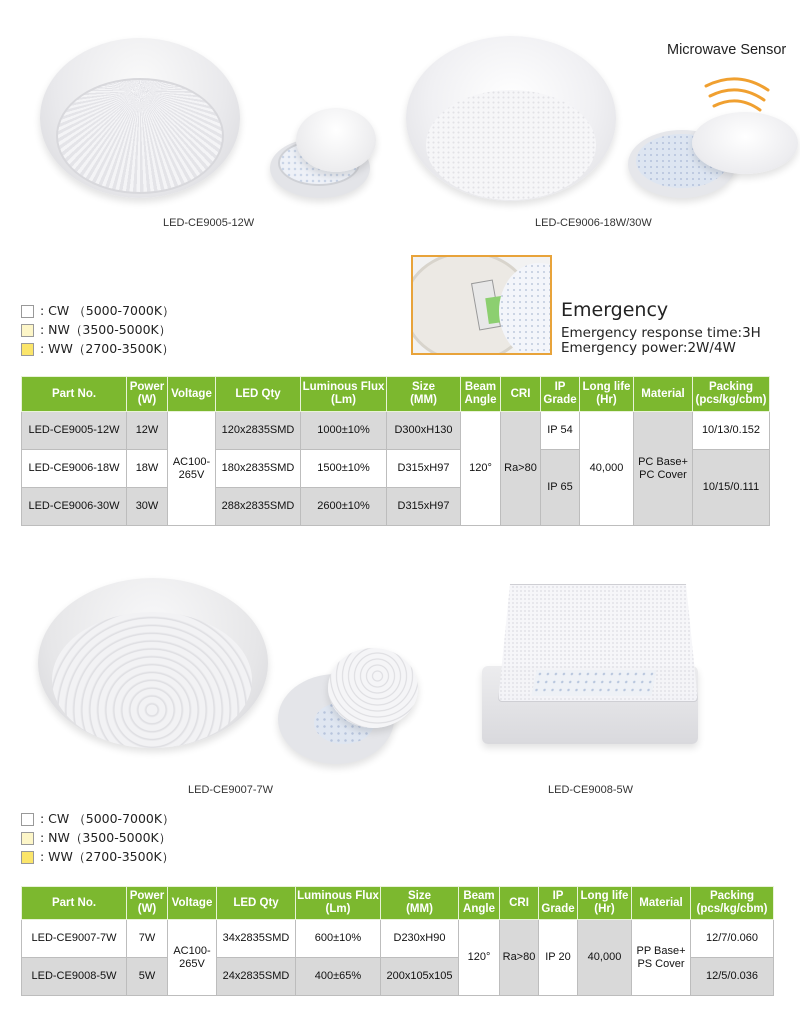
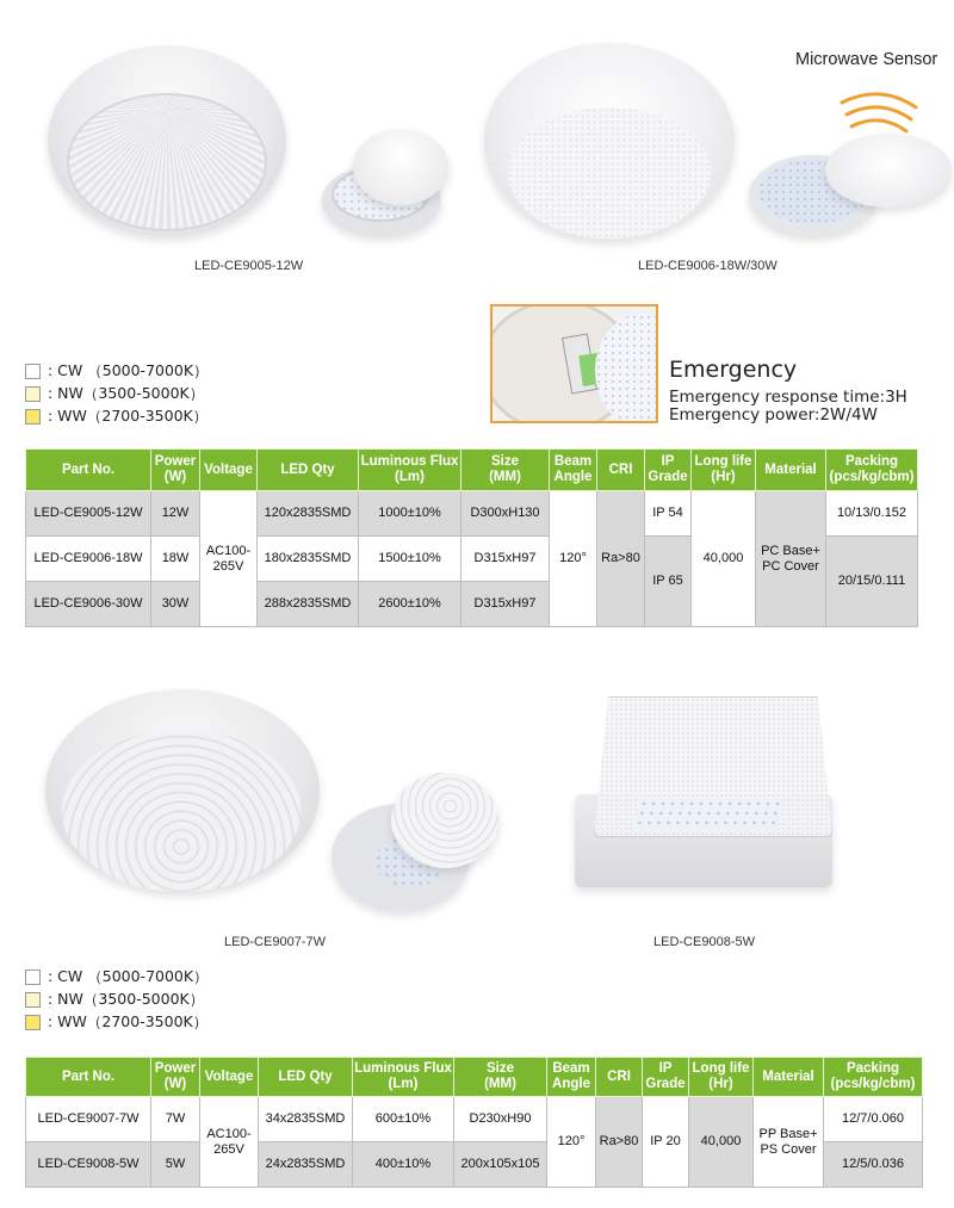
  LED-CE9005-12W
  Microwave Sensor
  LED-CE9006-18W/30W
  : CW （5000-7000K）
  : NW（3500-5000K）
  : WW（2700-3500K）
  Emergency
  Emergency response time:3H
  Emergency power:2W/4W
  Part No.	Power(W)	Voltage	LED Qty	Luminous Flux(Lm)	Size(MM)	BeamAngle	CRI	IPGrade	Long life(Hr)	Material	Packing(pcs/kg/cbm)
  LED-CE9005-12W	12W	AC100-265V	120x2835SMD	1000±10%	D300xH130	120°	Ra>80	IP 54	40,000	PC Base+PC Cover	10/13/0.152
- LED-CE9006-18W	18W	180x2835SMD	1500±10%	D315xH97	IP 65	10/15/0.111
+ LED-CE9006-18W	18W	180x2835SMD	1500±10%	D315xH97	IP 65	20/15/0.111
  LED-CE9006-30W	30W	288x2835SMD	2600±10%	D315xH97
  LED-CE9007-7W
  LED-CE9008-5W
  : CW （5000-7000K）
  : NW（3500-5000K）
  : WW（2700-3500K）
  Part No.	Power(W)	Voltage	LED Qty	Luminous Flux(Lm)	Size(MM)	BeamAngle	CRI	IPGrade	Long life(Hr)	Material	Packing(pcs/kg/cbm)
  LED-CE9007-7W	7W	AC100-265V	34x2835SMD	600±10%	D230xH90	120°	Ra>80	IP 20	40,000	PP Base+PS Cover	12/7/0.060
- LED-CE9008-5W	5W	24x2835SMD	400±65%	200x105x105	12/5/0.036
+ LED-CE9008-5W	5W	24x2835SMD	400±10%	200x105x105	12/5/0.036
